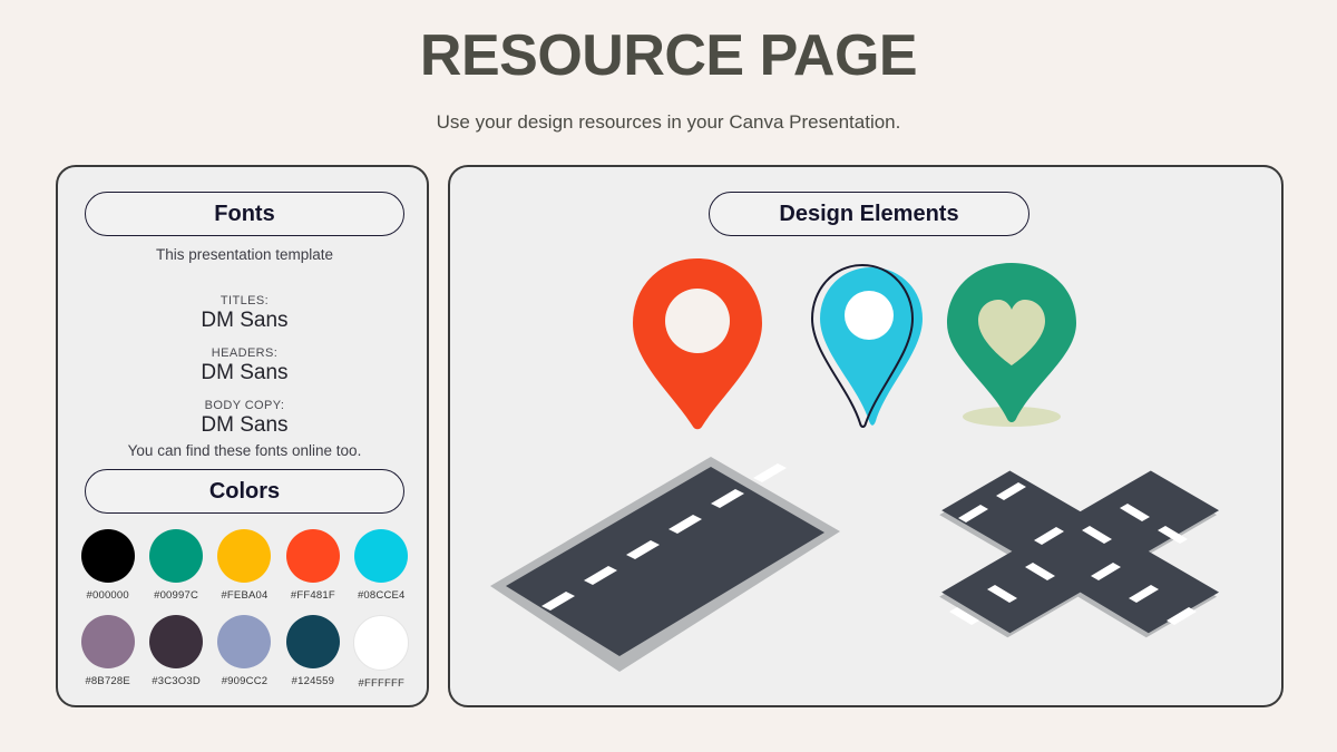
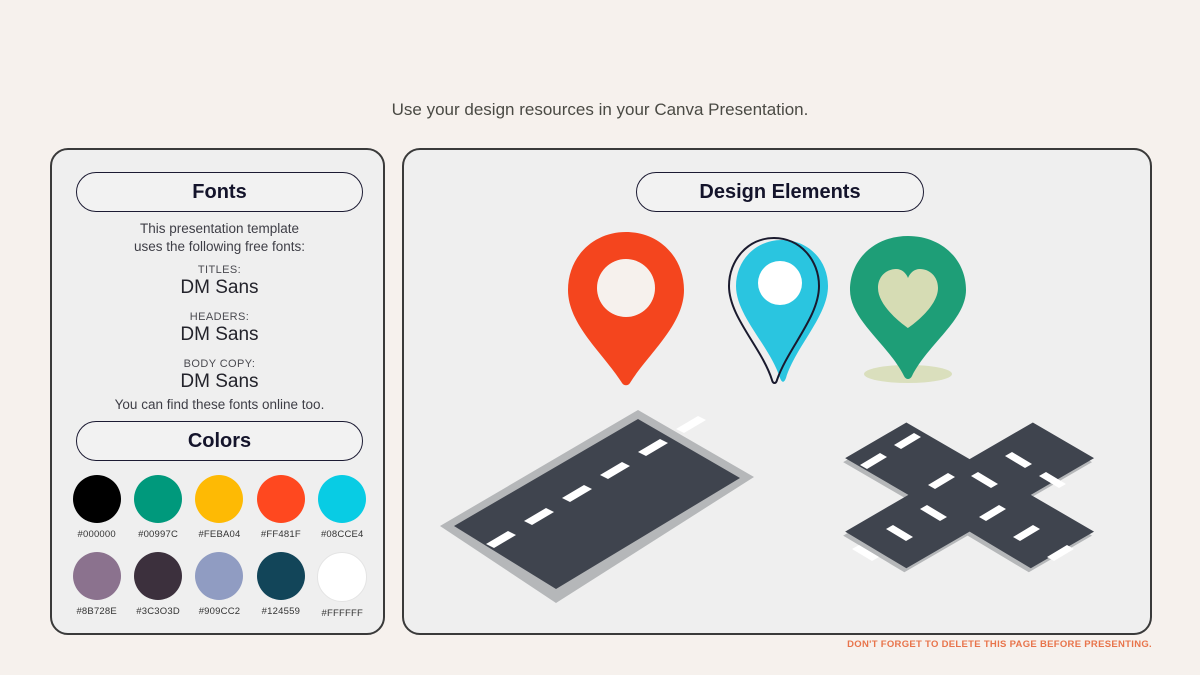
- RESOURCE PAGE
  Use your design resources in your Canva Presentation.
  Fonts
  This presentation template
+ uses the following free fonts:
  TITLES:
  DM Sans
  HEADERS:
  DM Sans
  BODY COPY:
  DM Sans
  You can find these fonts online too.
  Colors
  #000000
  #00997C
  #FEBA04
  #FF481F
  #08CCE4
  #8B728E
  #3C3O3D
  #909CC2
  #124559
  #FFFFFF
  Design Elements
+ DON'T FORGET TO DELETE THIS PAGE BEFORE PRESENTING.
